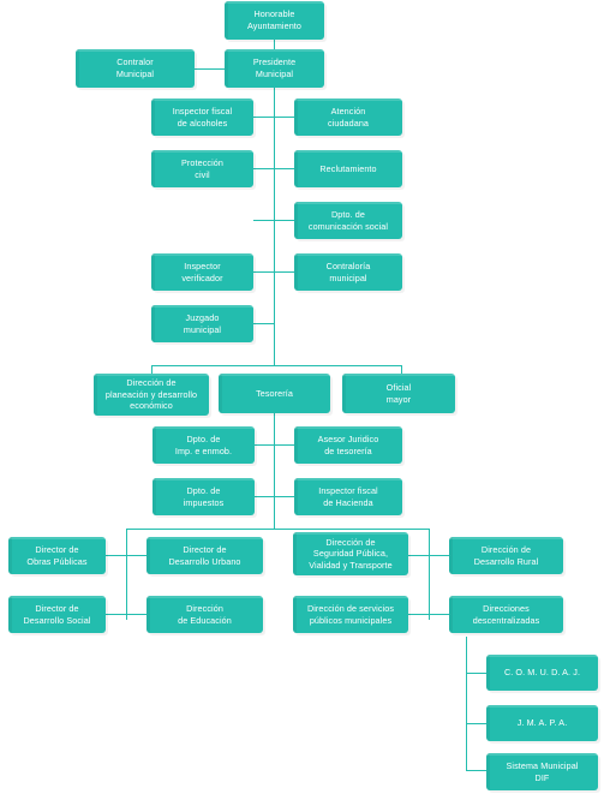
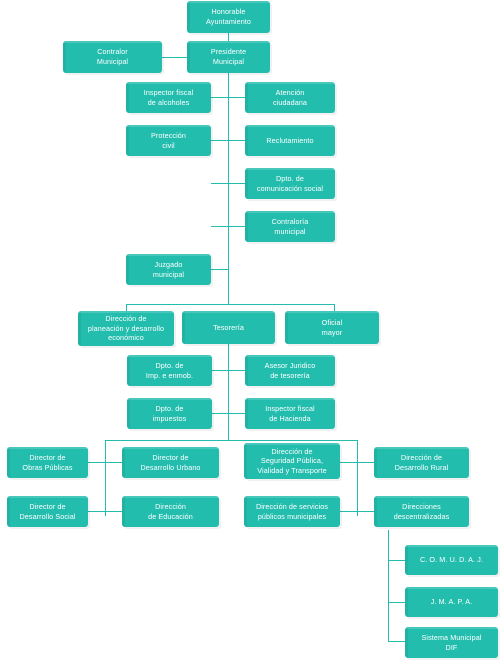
  Honorable
  Ayuntamiento
  Contralor
  Municipal
  Presidente
  Municipal
  Inspector fiscal
  de alcoholes
  Atención
  ciudadana
  Protección
  civil
  Reclutamiento
  Dpto. de
  comunicación social
- Inspector
- verificador
  Contraloría
  municipal
  Juzgado
  municipal
  Dirección de
  planeación y desarrollo
  económico
  Tesorería
  Oficial
  mayor
  Dpto. de
  Imp. e enmob.
  Asesor Juridico
  de tesorería
  Dpto. de
  impuestos
  Inspector fiscal
  de Hacienda
  Director de
  Obras Públicas
  Director de
  Desarrollo Urbano
  Dirección de
  Seguridad Pública,
  Vialidad y Transporte
  Dirección de
  Desarrollo Rural
  Director de
  Desarrollo Social
  Dirección
  de Educación
  Dirección de servicios
  públicos municipales
  Direcciones
  descentralizadas
  C. O. M. U. D. A. J.
  J. M. A. P. A.
  Sistema Municipal
  DIF
